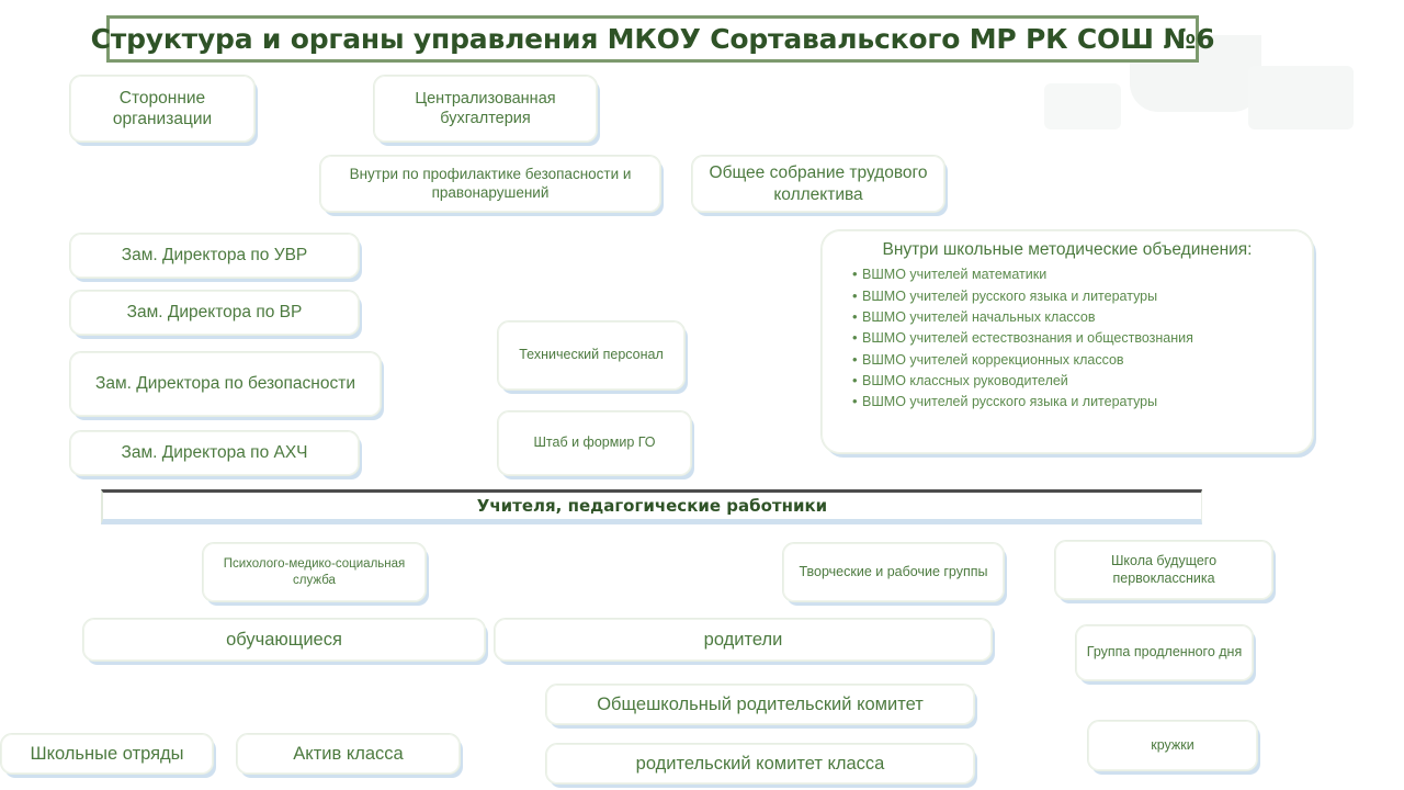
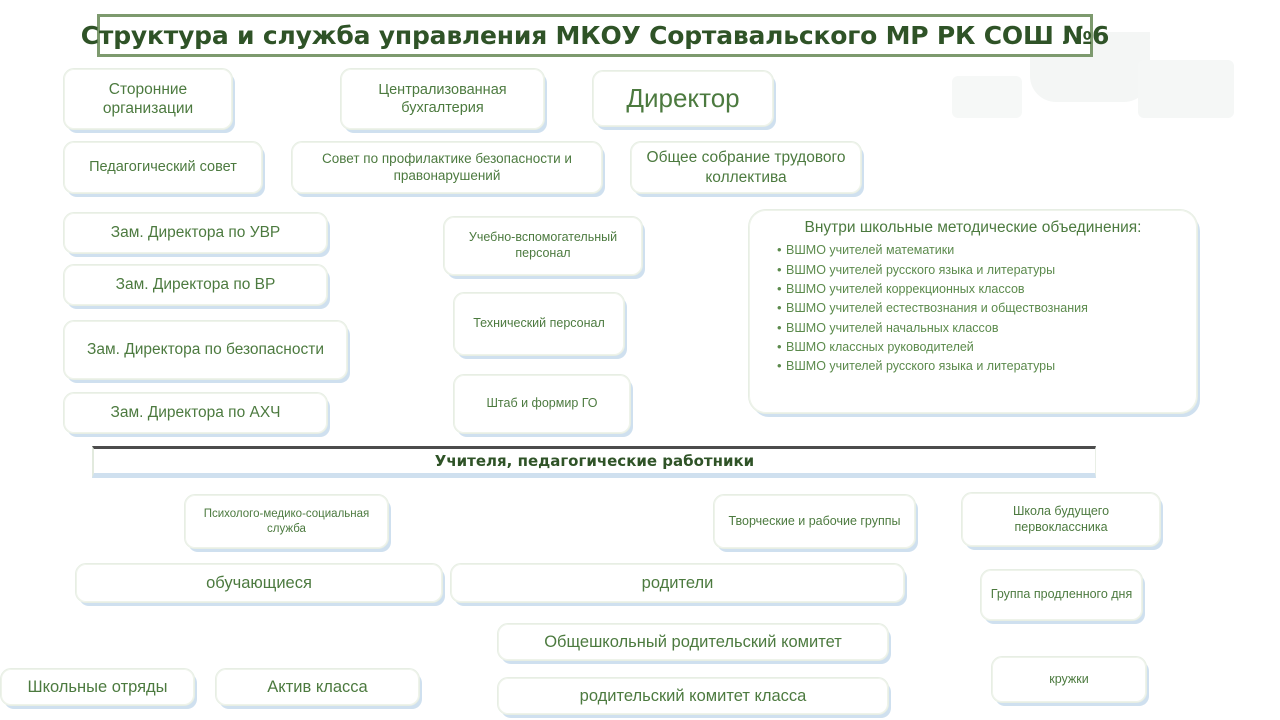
- Структура и органы управления МКОУ Сортавальского МР РК СОШ №6
+ Структура и служба управления МКОУ Сортавальского МР РК СОШ №6
  Сторонние организации
  Централизованная бухгалтерия
+ Директор
+ Педагогический совет
- Внутри по профилактике безопасности и правонарушений
+ Совет по профилактике безопасности и правонарушений
  Общее собрание трудового коллектива
  Зам. Директора по УВР
  Зам. Директора по ВР
  Зам. Директора по безопасности
  Зам. Директора по АХЧ
+ Учебно-вспомогательный персонал
  Технический персонал
  Штаб и формир ГО
  Внутри школьные методические объединения:
  ВШМО учителей математики
  ВШМО учителей русского языка и литературы
- ВШМО учителей начальных классов
+ ВШМО учителей коррекционных классов
  ВШМО учителей естествознания и обществознания
- ВШМО учителей коррекционных классов
+ ВШМО учителей начальных классов
  ВШМО классных руководителей
  ВШМО учителей русского языка и литературы
  Учителя, педагогические работники
  Психолого-медико-социальная служба
  Творческие и рабочие группы
  Школа будущего первоклассника
  обучающиеся
  родители
  Группа продленного дня
  Общешкольный родительский комитет
  кружки
  Школьные отряды
  Актив класса
  родительский комитет класса
